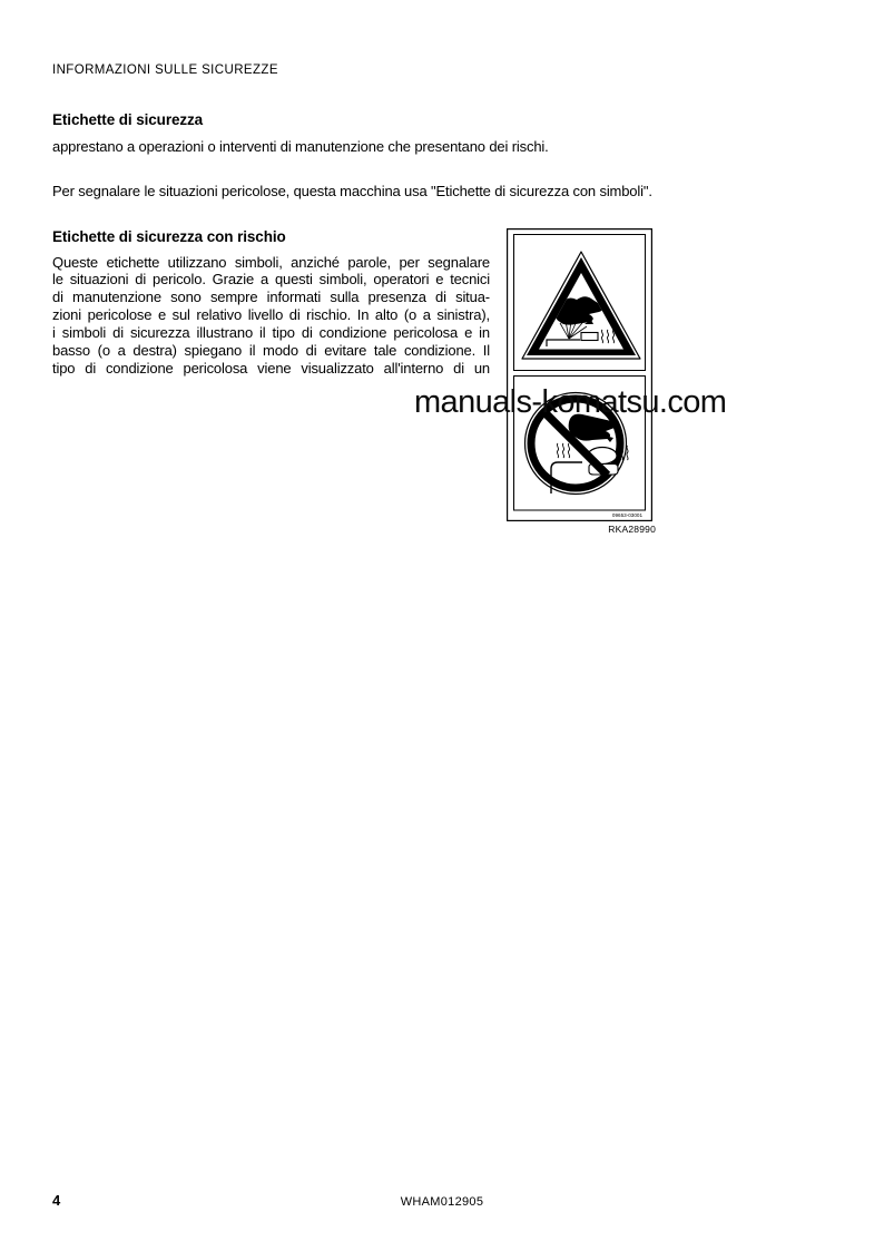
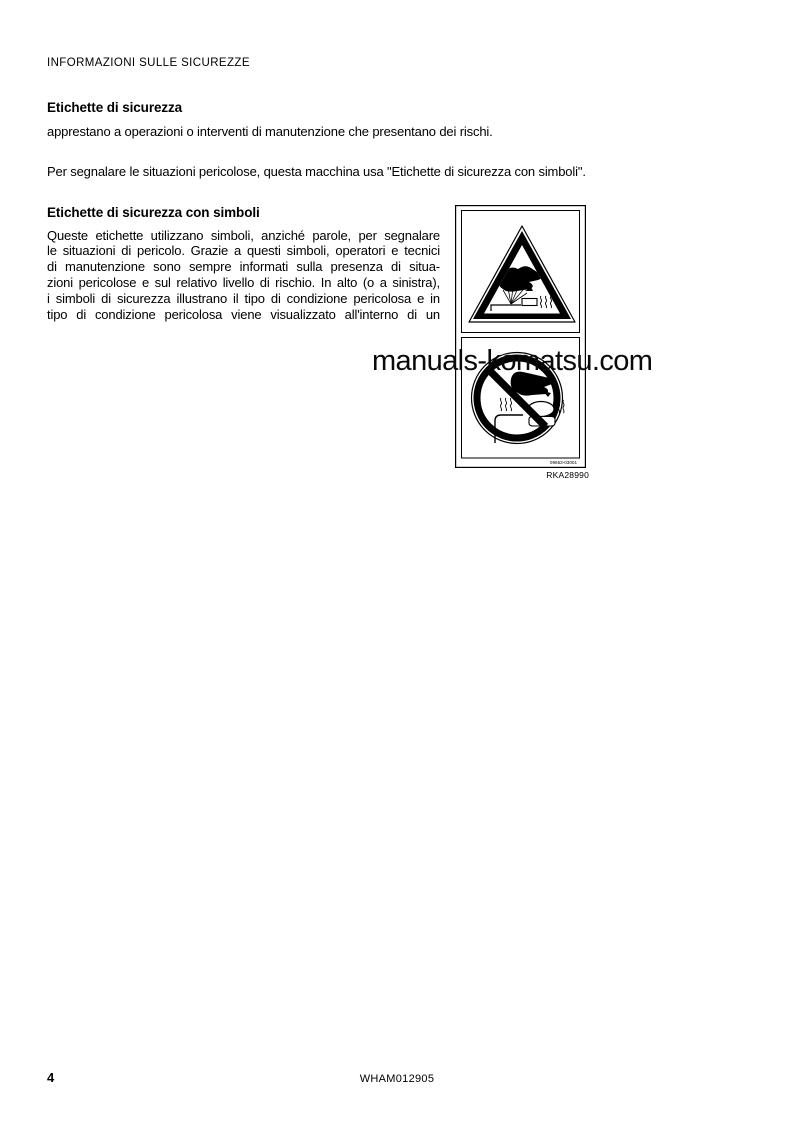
  INFORMAZIONI SULLE SICUREZZE
  Etichette di sicurezza
  apprestano a operazioni o interventi di manutenzione che presentano dei rischi.
  Per segnalare le situazioni pericolose, questa macchina usa "Etichette di sicurezza con simboli".
- Etichette di sicurezza con rischio
+ Etichette di sicurezza con simboli
  Queste etichette utilizzano simboli, anziché parole, per segnalare
  le situazioni di pericolo. Grazie a questi simboli, operatori e tecnici
  di manutenzione sono sempre informati sulla presenza di situa-
  zioni pericolose e sul relativo livello di rischio. In alto (o a sinistra),
  i simboli di sicurezza illustrano il tipo di condizione pericolosa e in
- basso (o a destra) spiegano il modo di evitare tale condizione. Il
  tipo di condizione pericolosa viene visualizzato all'interno di un
  RKA28990
  manuals-komatsu.com
  4
  WHAM012905
